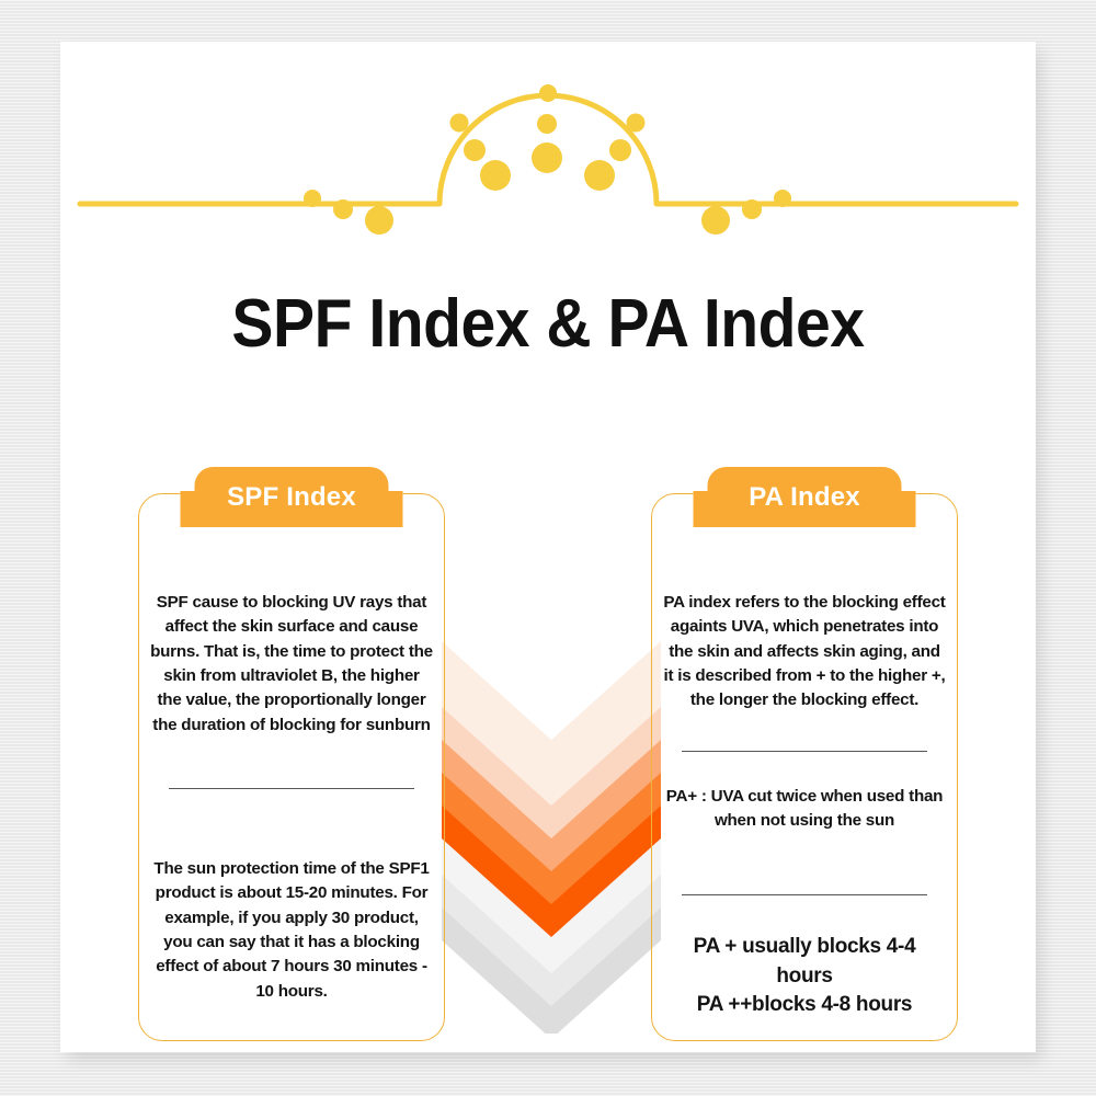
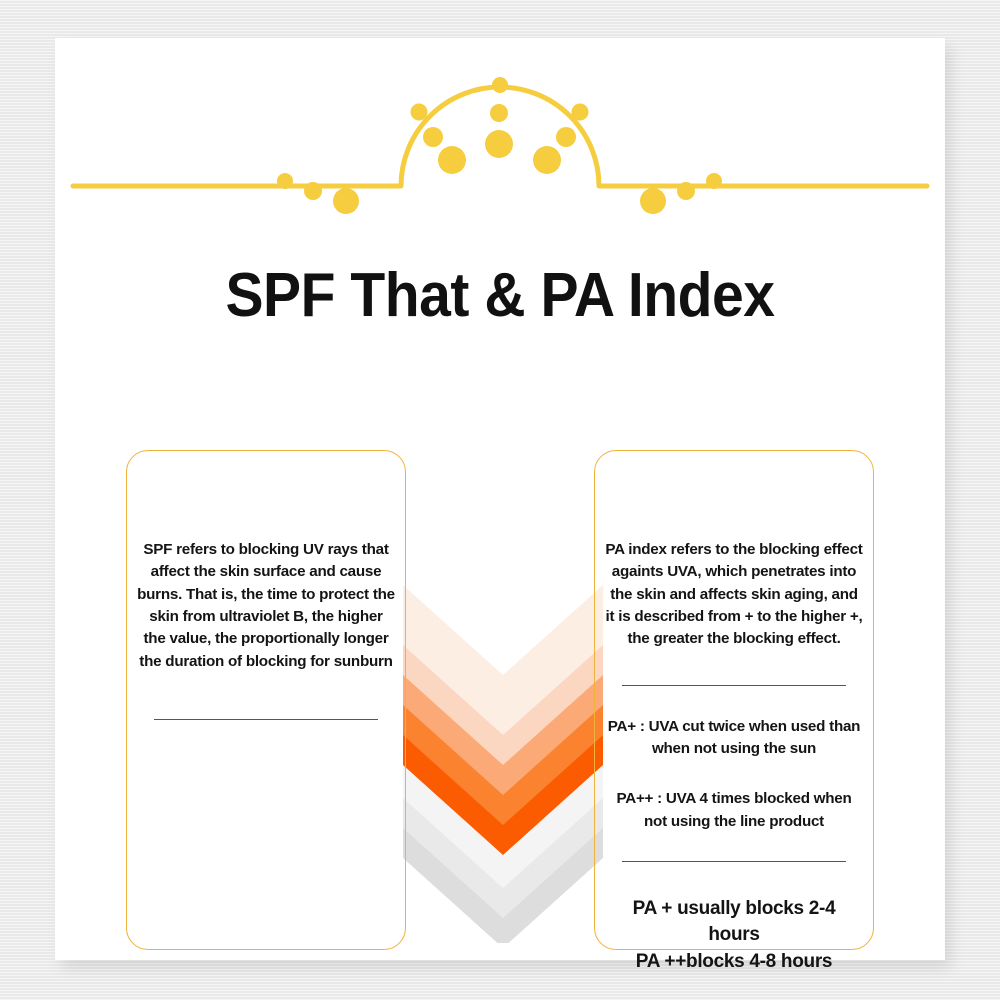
- SPF Index & PA Index
+ SPF That & PA Index
- SPF Index
- SPF cause to blocking UV rays that affect the skin surface and cause burns. That is, the time to protect the skin from ultraviolet B, the higher the value, the proportionally longer the duration of blocking for sunburn
+ SPF refers to blocking UV rays that affect the skin surface and cause burns. That is, the time to protect the skin from ultraviolet B, the higher the value, the proportionally longer the duration of blocking for sunburn
- The sun protection time of the SPF1 product is about 15-20 minutes. For example, if you apply 30 product, you can say that it has a blocking effect of about 7 hours 30 minutes - 10 hours.
- PA Index
- PA index refers to the blocking effect againts UVA, which penetrates into the skin and affects skin aging, and it is described from + to the higher +, the longer the blocking effect.
+ PA index refers to the blocking effect againts UVA, which penetrates into the skin and affects skin aging, and it is described from + to the higher +, the greater the blocking effect.
  PA+ : UVA cut twice when used than when not using the sun
+ PA++ : UVA 4 times blocked when not using the line product
- PA + usually blocks 4-4 hours
+ PA + usually blocks 2-4 hours
  PA ++blocks 4-8 hours
